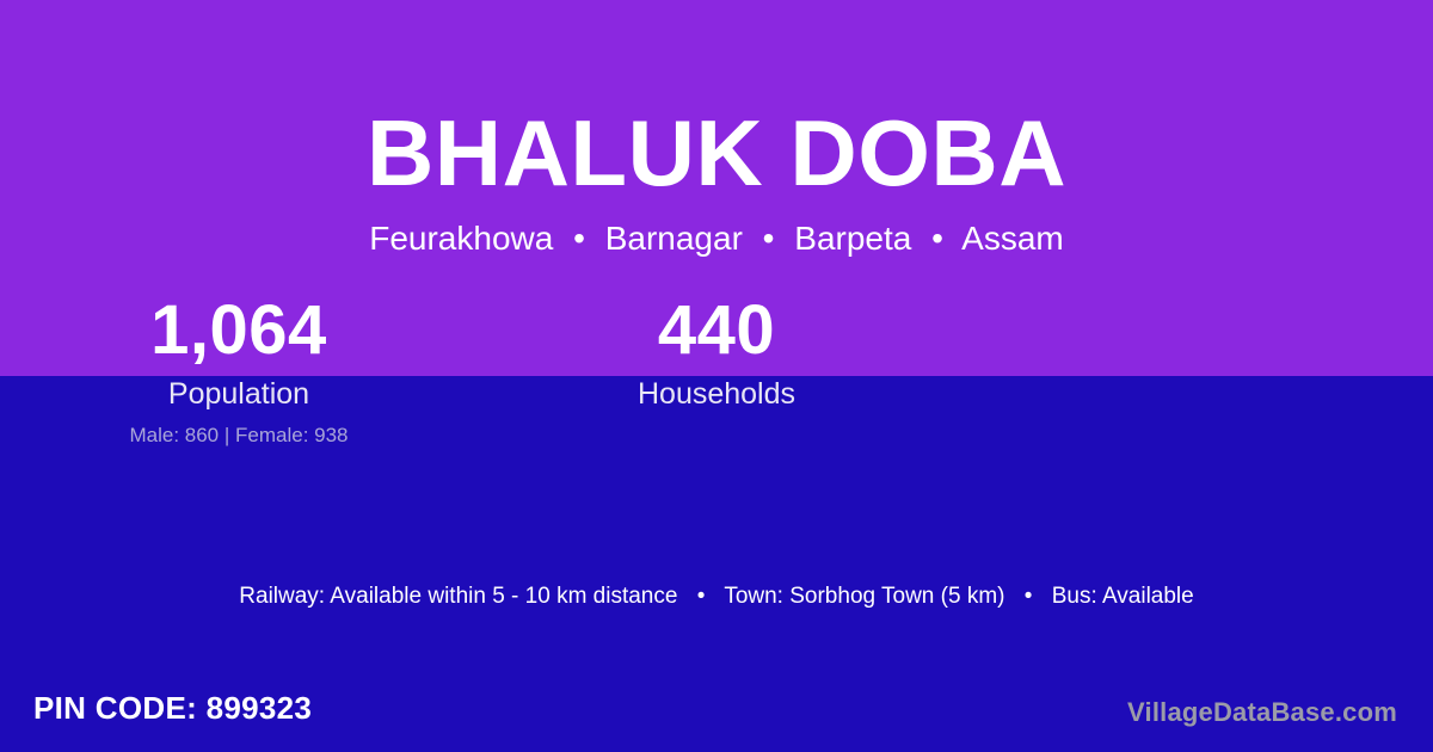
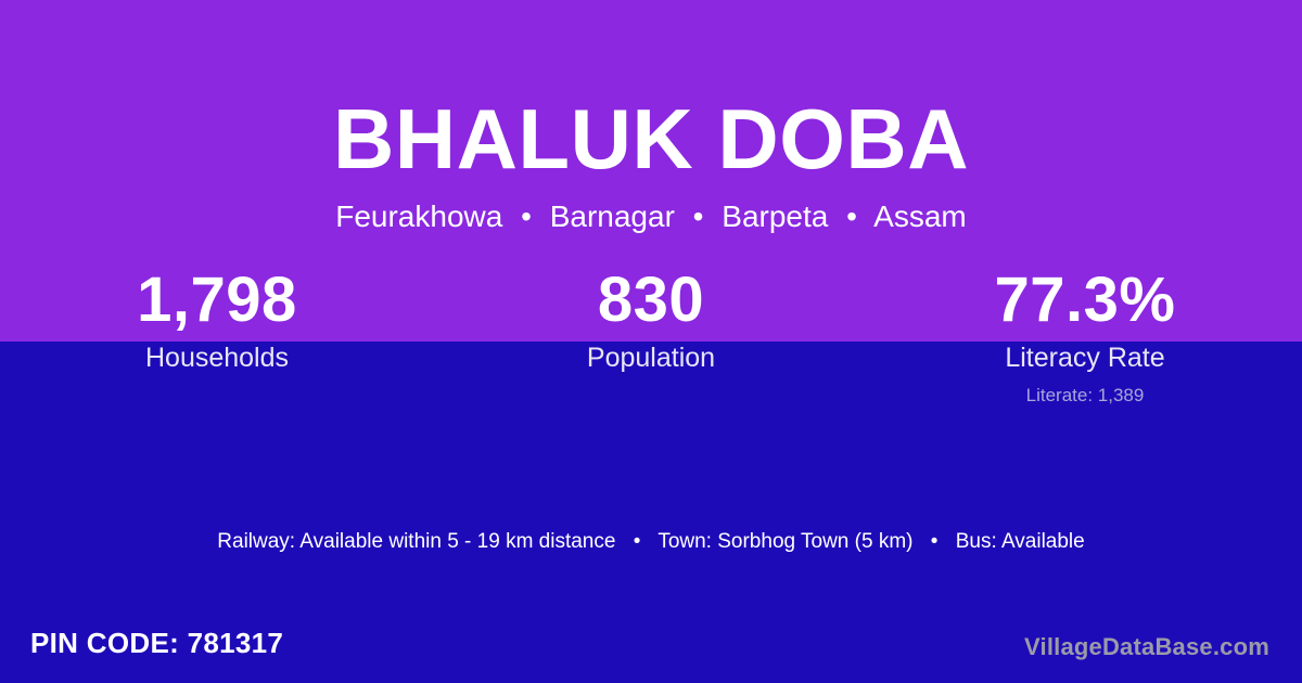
  BHALUK DOBA
  Feurakhowa • Barnagar • Barpeta • Assam
- 1,064
+ 1,798
- Population
+ Households
- Male: 860 | Female: 938
- 440
+ 830
- Households
+ Population
+ 77.3%
+ Literacy Rate
+ Literate: 1,389
- Railway: Available within 5 - 10 km distance • Town: Sorbhog Town (5 km) • Bus: Available
+ Railway: Available within 5 - 19 km distance • Town: Sorbhog Town (5 km) • Bus: Available
- PIN CODE: 899323
+ PIN CODE: 781317
  VillageDataBase.com
